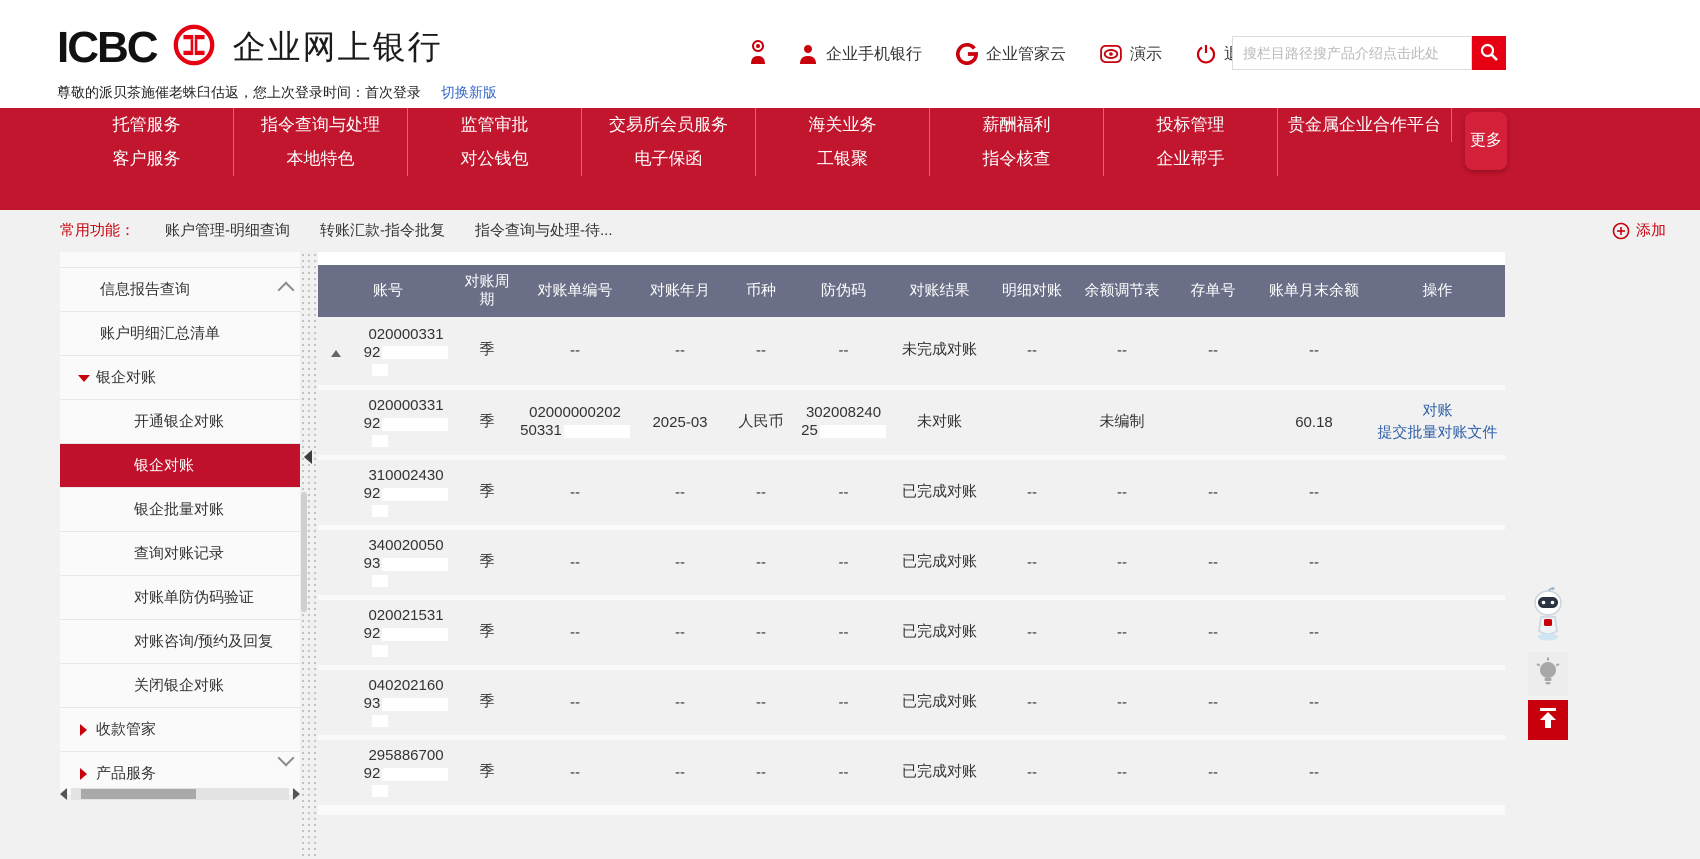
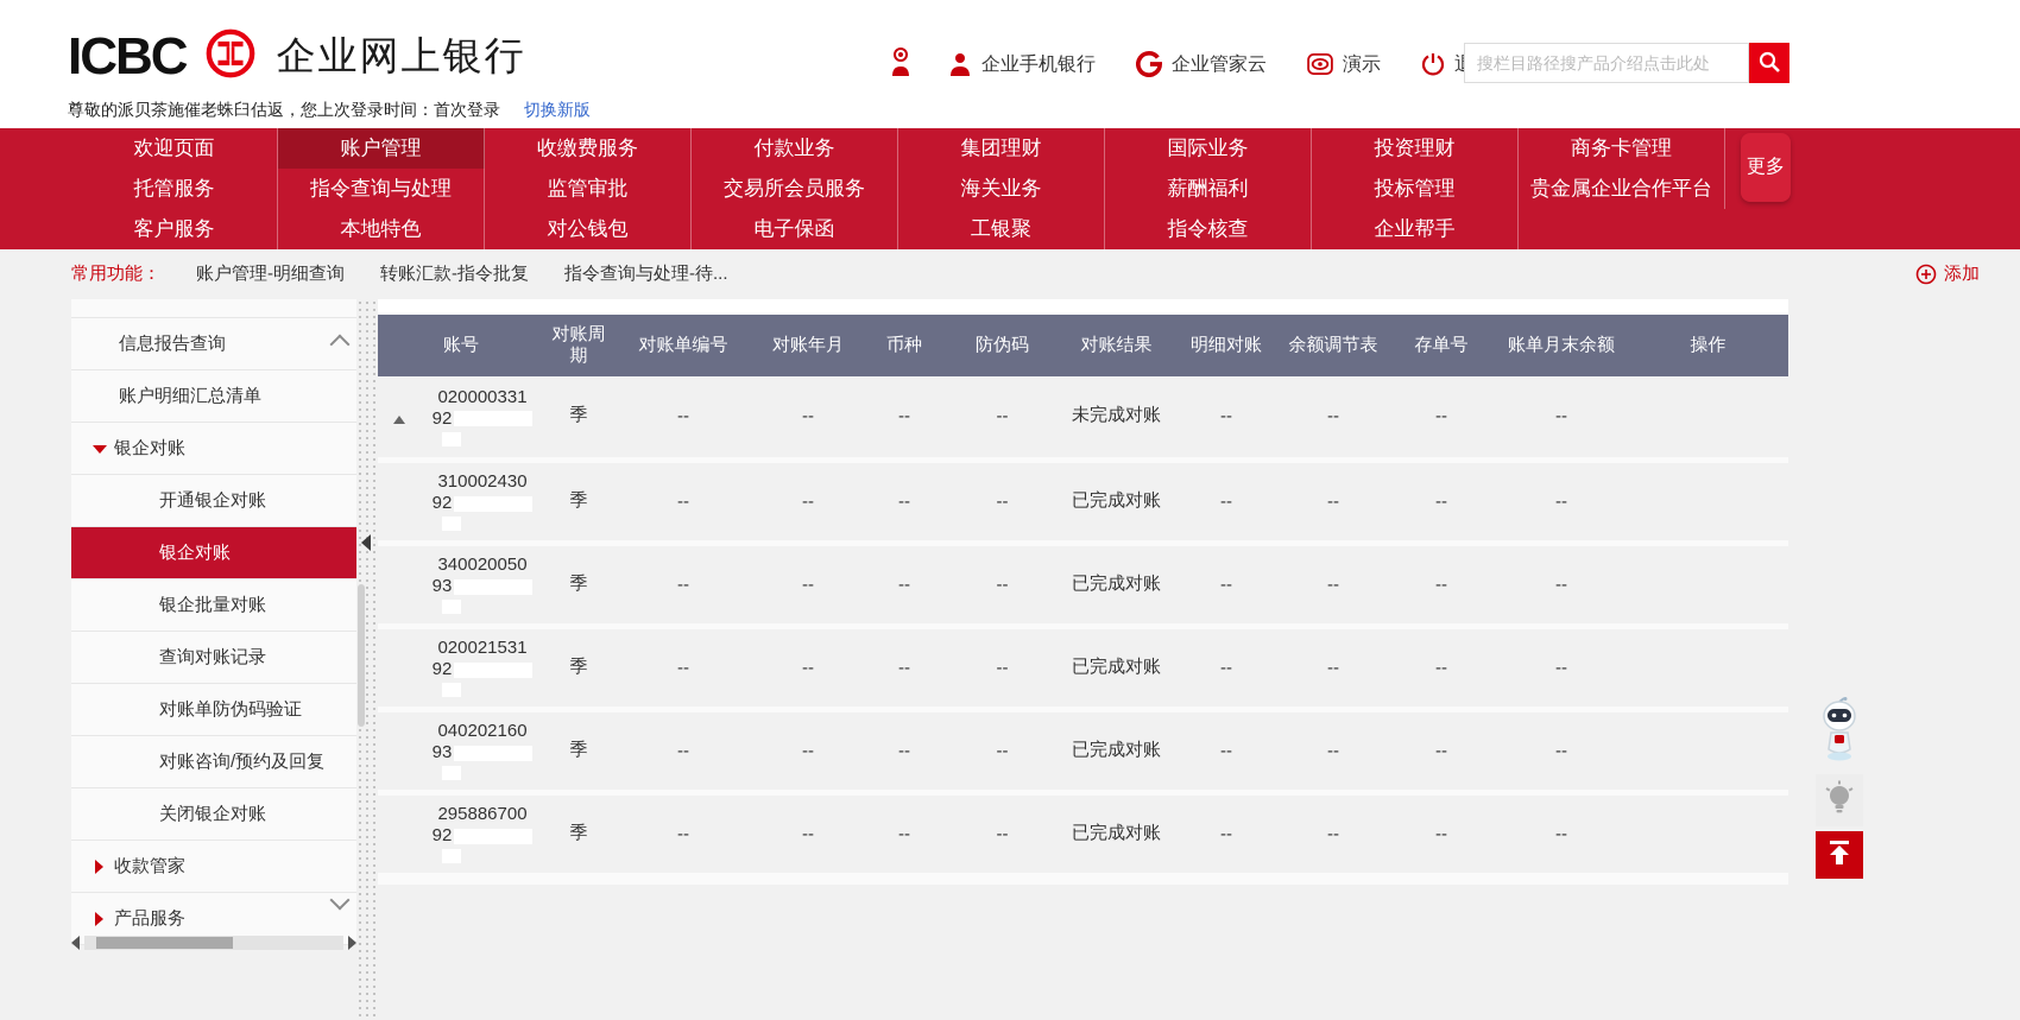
  ICBC
  企业网上银行
  企业手机银行
  企业管家云
  演示
  搜栏目路径搜产品介绍点击此处
  尊敬的派贝茶施催老蛛臼估返，您上次登录时间：首次登录 切换新版
+ 欢迎页面
+ 账户管理
+ 收缴费服务
+ 付款业务
+ 集团理财
+ 国际业务
+ 投资理财
+ 商务卡管理
  托管服务
  指令查询与处理
  监管审批
  交易所会员服务
  海关业务
  薪酬福利
  投标管理
  贵金属企业合作平台
  客户服务
  本地特色
  对公钱包
  电子保函
  工银聚
  指令核查
  企业帮手
  更多
  常用功能：
  账户管理-明细查询 转账汇款-指令批复 指令查询与处理-待...
  添加
  信息报告查询
  账户明细汇总清单
  银企对账
  开通银企对账
  银企对账
  银企批量对账
  查询对账记录
  对账单防伪码验证
  对账咨询/预约及回复
  关闭银企对账
  收款管家
  产品服务
  账号	对账周期	对账单编号	对账年月	币种	防伪码	对账结果	明细对账	余额调节表	存单号	账单月末余额	操作
  02000033192	季	--	--	--	--	未完成对账	--	--	--	--
- 02000033192	季	0200000020250331	2025-03	人民币	30200824025	未对账		未编制		60.18	对账提交批量对账文件
  31000243092	季	--	--	--	--	已完成对账	--	--	--	--
  34002005093	季	--	--	--	--	已完成对账	--	--	--	--
  02002153192	季	--	--	--	--	已完成对账	--	--	--	--
  04020216093	季	--	--	--	--	已完成对账	--	--	--	--
  29588670092	季	--	--	--	--	已完成对账	--	--	--	--
